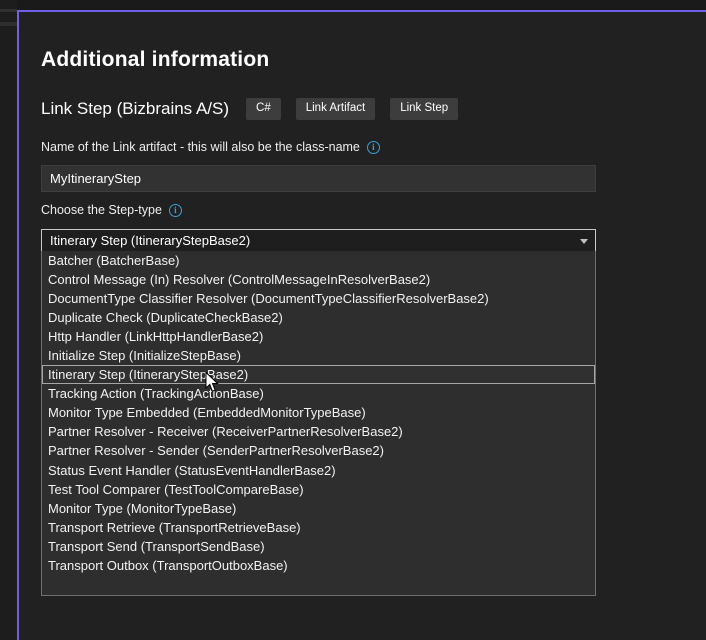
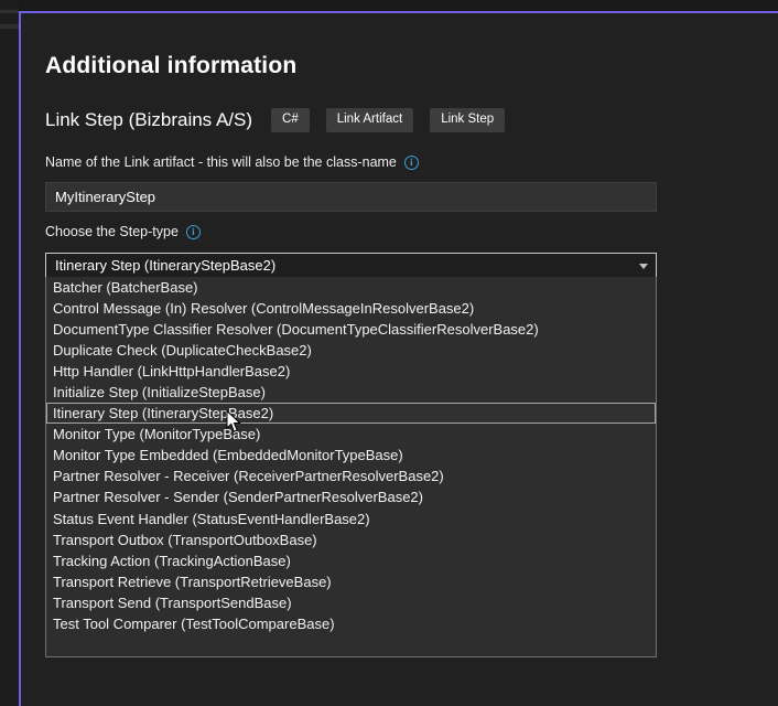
  Additional information
  Link Step (Bizbrains A/S)
  C#
  Link Artifact
  Link Step
  Name of the Link artifact - this will also be the class-name
  i
  MyItineraryStep
  Choose the Step-type
  i
  Itinerary Step (ItineraryStepBase2)
  Batcher (BatcherBase)
  Control Message (In) Resolver (ControlMessageInResolverBase2)
  DocumentType Classifier Resolver (DocumentTypeClassifierResolverBase2)
  Duplicate Check (DuplicateCheckBase2)
  Http Handler (LinkHttpHandlerBase2)
  Initialize Step (InitializeStepBase)
  Itinerary Step (ItineraryStepBase2)
- Tracking Action (TrackingActionBase)
+ Monitor Type (MonitorTypeBase)
  Monitor Type Embedded (EmbeddedMonitorTypeBase)
  Partner Resolver - Receiver (ReceiverPartnerResolverBase2)
  Partner Resolver - Sender (SenderPartnerResolverBase2)
  Status Event Handler (StatusEventHandlerBase2)
- Test Tool Comparer (TestToolCompareBase)
+ Transport Outbox (TransportOutboxBase)
- Monitor Type (MonitorTypeBase)
+ Tracking Action (TrackingActionBase)
  Transport Retrieve (TransportRetrieveBase)
  Transport Send (TransportSendBase)
- Transport Outbox (TransportOutboxBase)
+ Test Tool Comparer (TestToolCompareBase)
